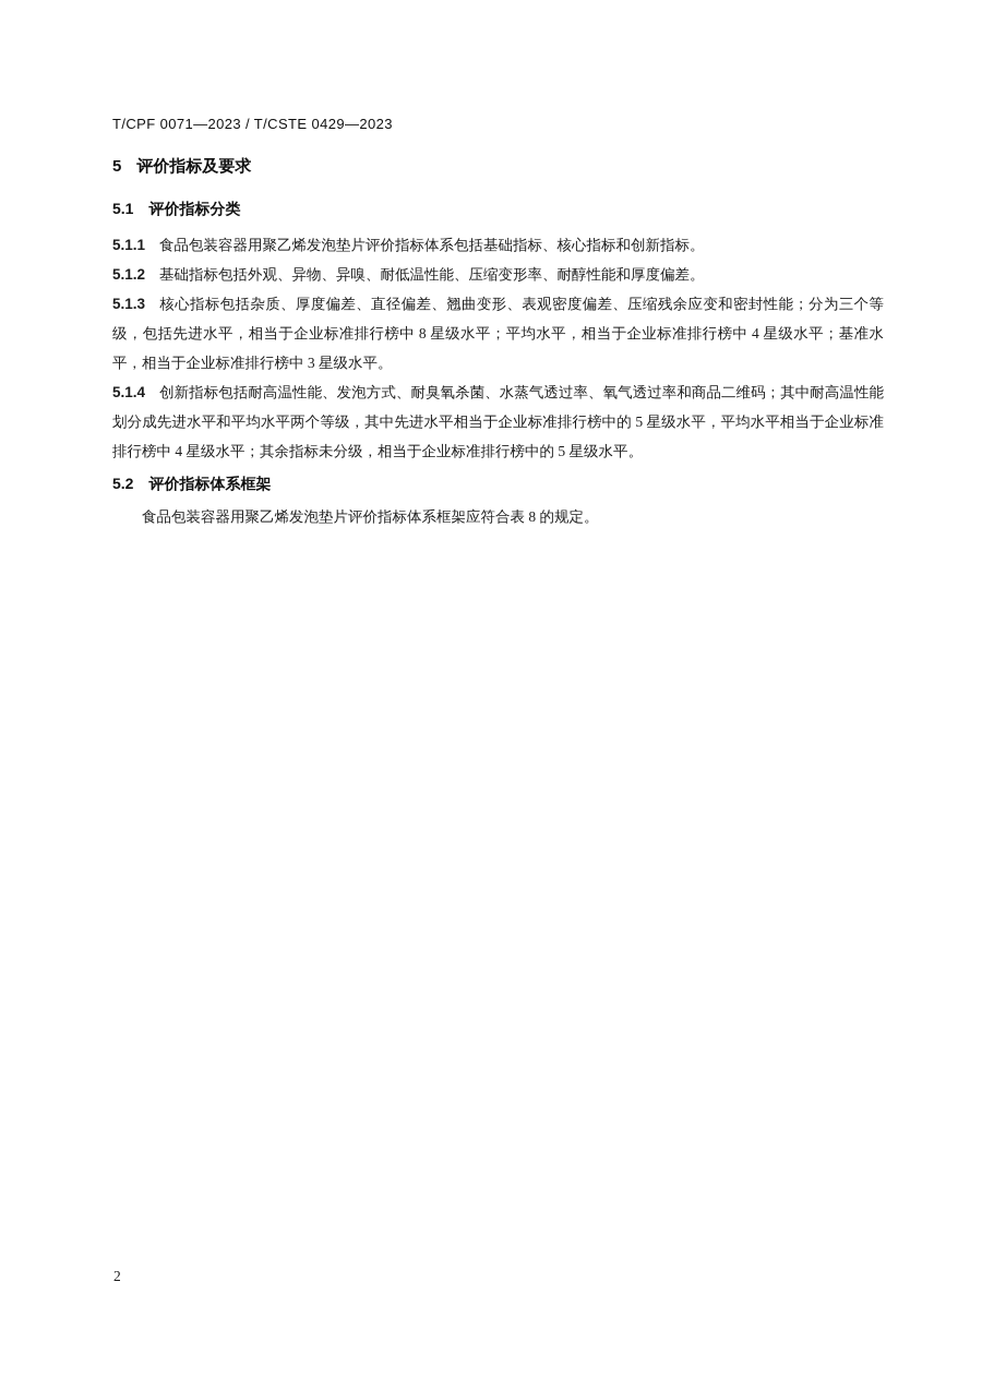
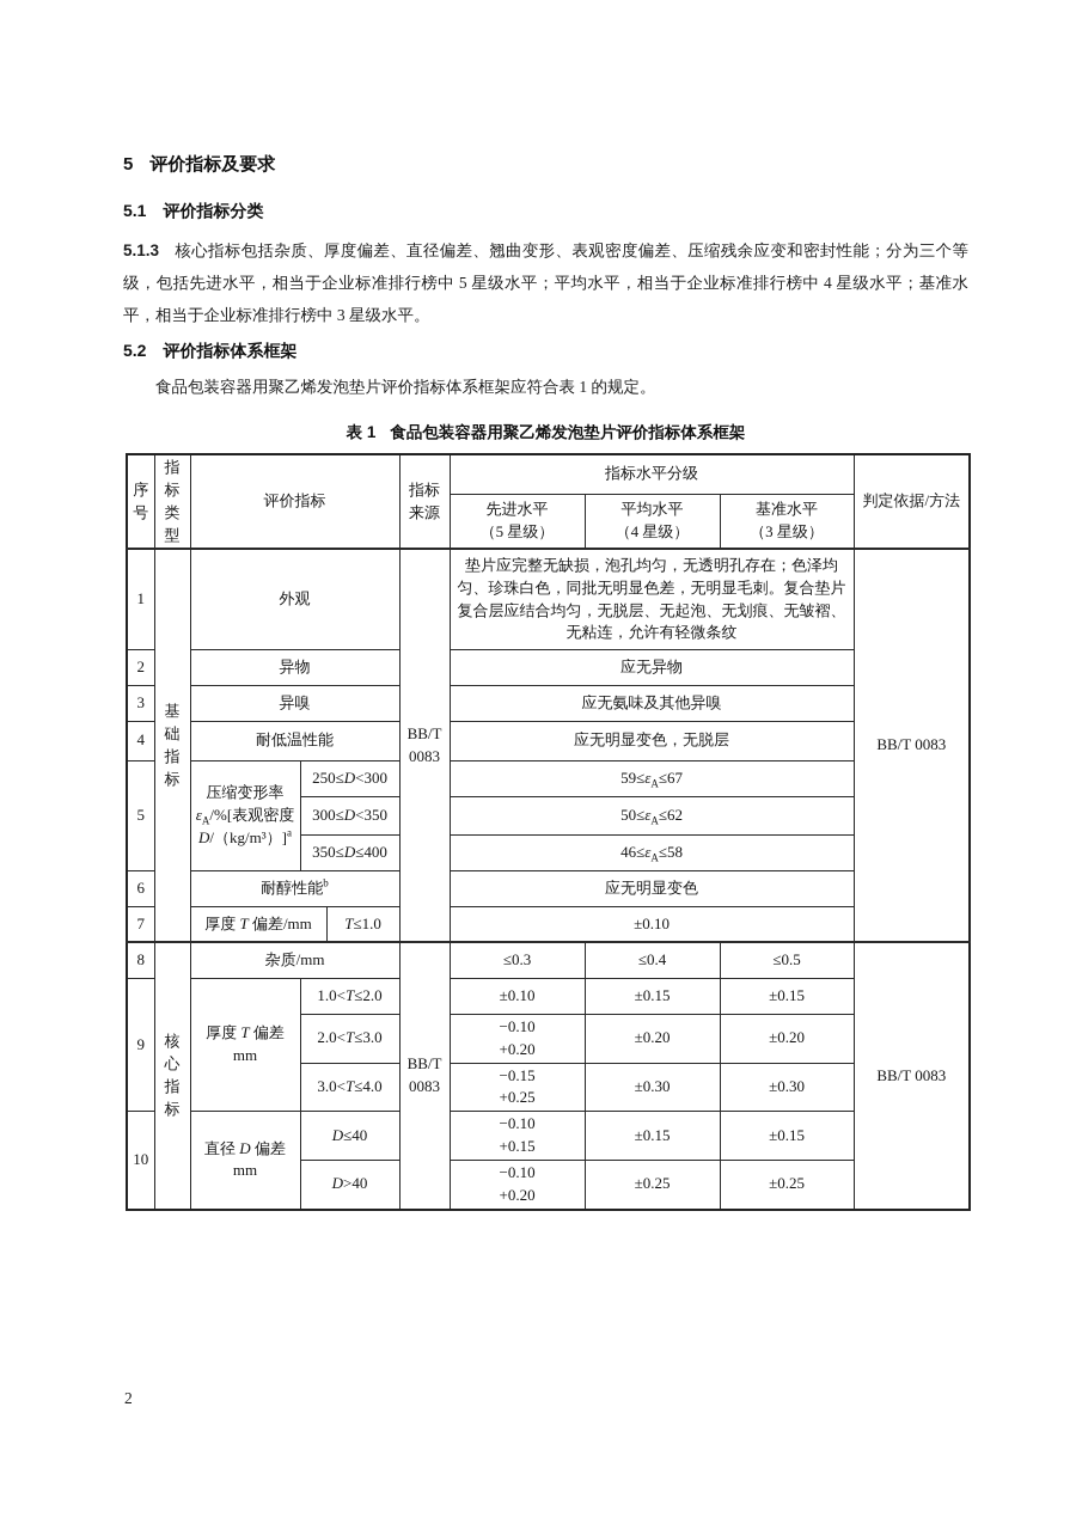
- T/CPF 0071—2023 / T/CSTE 0429—2023
  5 评价指标及要求
  5.1 评价指标分类
- 5.1.1 食品包装容器用聚乙烯发泡垫片评价指标体系包括基础指标、核心指标和创新指标。
- 5.1.2 基础指标包括外观、异物、异嗅、耐低温性能、压缩变形率、耐醇性能和厚度偏差。
- 5.1.3 核心指标包括杂质、厚度偏差、直径偏差、翘曲变形、表观密度偏差、压缩残余应变和密封性能；分为三个等级，包括先进水平，相当于企业标准排行榜中 8 星级水平；平均水平，相当于企业标准排行榜中 4 星级水平；基准水平，相当于企业标准排行榜中 3 星级水平。
+ 5.1.3 核心指标包括杂质、厚度偏差、直径偏差、翘曲变形、表观密度偏差、压缩残余应变和密封性能；分为三个等级，包括先进水平，相当于企业标准排行榜中 5 星级水平；平均水平，相当于企业标准排行榜中 4 星级水平；基准水平，相当于企业标准排行榜中 3 星级水平。
- 5.1.4 创新指标包括耐高温性能、发泡方式、耐臭氧杀菌、水蒸气透过率、氧气透过率和商品二维码；其中耐高温性能划分成先进水平和平均水平两个等级，其中先进水平相当于企业标准排行榜中的 5 星级水平，平均水平相当于企业标准排行榜中 4 星级水平；其余指标未分级，相当于企业标准排行榜中的 5 星级水平。
  5.2 评价指标体系框架
- 食品包装容器用聚乙烯发泡垫片评价指标体系框架应符合表 8 的规定。
+ 食品包装容器用聚乙烯发泡垫片评价指标体系框架应符合表 1 的规定。
+ 表 1 食品包装容器用聚乙烯发泡垫片评价指标体系框架
+ 序号	指标类型	评价指标	指标来源	指标水平分级	判定依据/方法
+ 先进水平（5 星级）	平均水平（4 星级）	基准水平（3 星级）
+ 1	基础指标	外观	BB/T0083	垫片应完整无缺损，泡孔均匀，无透明孔存在；色泽均匀、珍珠白色，同批无明显色差，无明显毛刺。复合垫片复合层应结合均匀，无脱层、无起泡、无划痕、无皱褶、无粘连，允许有轻微条纹	BB/T 0083
+ 2	异物	应无异物
+ 3	异嗅	应无氨味及其他异嗅
+ 4	耐低温性能	应无明显变色，无脱层
+ 5	压缩变形率εA/%[表观密度D/（kg/m³）]a	250≤D<300	59≤εA≤67
+ 300≤D<350	50≤εA≤62
+ 350≤D≤400	46≤εA≤58
+ 6	耐醇性能b	应无明显变色
+ 7	厚度 T 偏差/mm	T≤1.0	±0.10
+ 8	核心指标	杂质/mm	BB/T0083	≤0.3	≤0.4	≤0.5	BB/T 0083
+ 9	厚度 T 偏差mm	1.0<T≤2.0	±0.10	±0.15	±0.15
+ 2.0<T≤3.0	−0.10+0.20	±0.20	±0.20
+ 3.0<T≤4.0	−0.15+0.25	±0.30	±0.30
+ 10	直径 D 偏差mm	D≤40	−0.10+0.15	±0.15	±0.15
+ D>40	−0.10+0.20	±0.25	±0.25
  2
